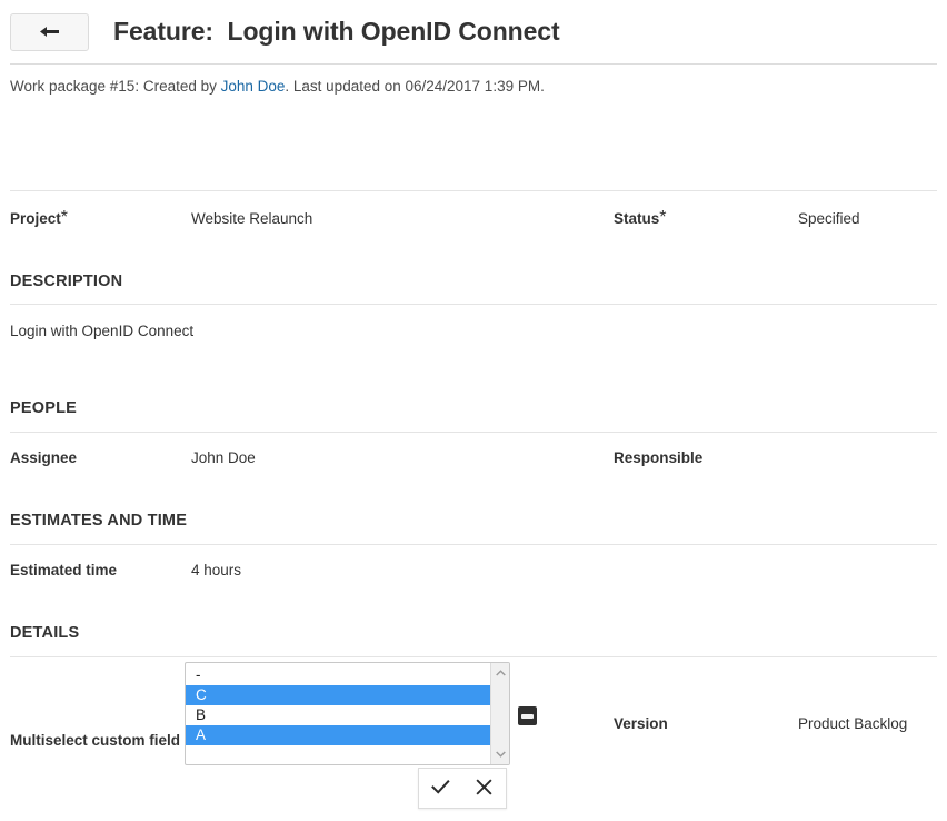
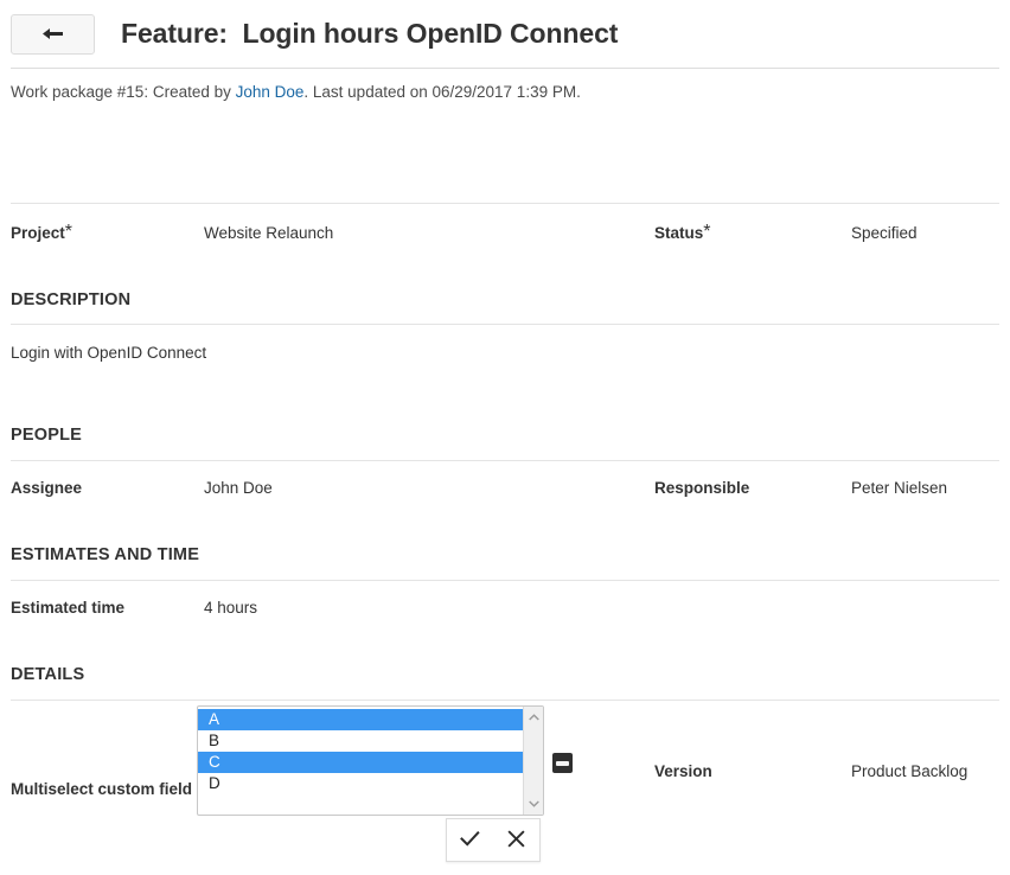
- Feature: Login with OpenID Connect
+ Feature: Login hours OpenID Connect
- Work package #15: Created by John Doe. Last updated on 06/24/2017 1:39 PM.
+ Work package #15: Created by John Doe. Last updated on 06/29/2017 1:39 PM.
  Project
  *
  Website Relaunch
  Status
  *
  Specified
  DESCRIPTION
  Login with OpenID Connect
  PEOPLE
  Assignee
  John Doe
  Responsible
+ Peter Nielsen
  ESTIMATES AND TIME
  Estimated time
  4 hours
  DETAILS
  Multiselect custom field
- -
- C
+ A
  B
- A
+ C
+ D
  Version
  Product Backlog
